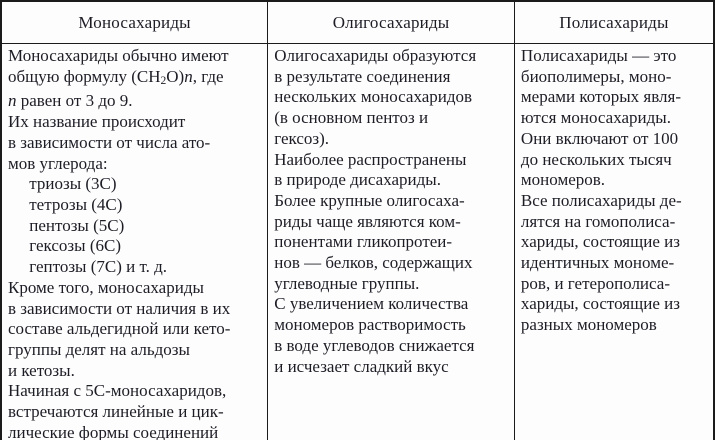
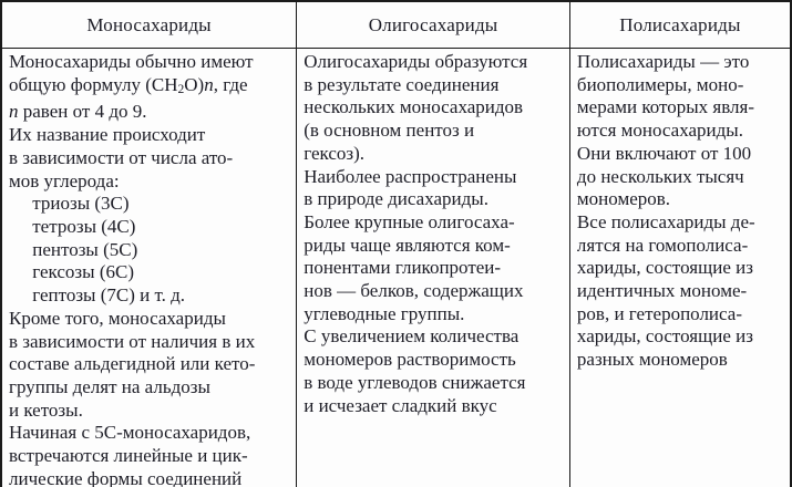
  Моносахариды	Олигосахариды	Полисахариды
- Моносахариды обычно имеютобщую формулу (CH2O)n, гдеn равен от 3 до 9.Их название происходитв зависимости от числа ато-мов углерода: триозы (3C) тетрозы (4C) пентозы (5C) гексозы (6C) гептозы (7C) и т. д.Кроме того, моносахаридыв зависимости от наличия в ихсоставе альдегидной или кето-группы делят на альдозыи кетозы.Начиная с 5C-моносахаридов,встречаются линейные и цик-лические формы соединений	Олигосахариды образуютсяв результате соединениянескольких моносахаридов(в основном пентоз игексоз).Наиболее распространеныв природе дисахариды.Более крупные олигосаха-риды чаще являются ком-понентами гликопротеи-нов — белков, содержащихуглеводные группы.С увеличением количествамономеров растворимостьв воде углеводов снижаетсяи исчезает сладкий вкус	Полисахариды — этобиополимеры, моно-мерами которых явля-ются моносахариды.Они включают от 100до нескольких тысячмономеров.Все полисахариды де-лятся на гомополиса-хариды, состоящие изидентичных мономе-ров, и гетерополиса-хариды, состоящие изразных мономеров
+ Моносахариды обычно имеютобщую формулу (CH2O)n, гдеn равен от 4 до 9.Их название происходитв зависимости от числа ато-мов углерода: триозы (3C) тетрозы (4C) пентозы (5C) гексозы (6C) гептозы (7C) и т. д.Кроме того, моносахаридыв зависимости от наличия в ихсоставе альдегидной или кето-группы делят на альдозыи кетозы.Начиная с 5C-моносахаридов,встречаются линейные и цик-лические формы соединений	Олигосахариды образуютсяв результате соединениянескольких моносахаридов(в основном пентоз игексоз).Наиболее распространеныв природе дисахариды.Более крупные олигосаха-риды чаще являются ком-понентами гликопротеи-нов — белков, содержащихуглеводные группы.С увеличением количествамономеров растворимостьв воде углеводов снижаетсяи исчезает сладкий вкус	Полисахариды — этобиополимеры, моно-мерами которых явля-ются моносахариды.Они включают от 100до нескольких тысячмономеров.Все полисахариды де-лятся на гомополиса-хариды, состоящие изидентичных мономе-ров, и гетерополиса-хариды, состоящие изразных мономеров
